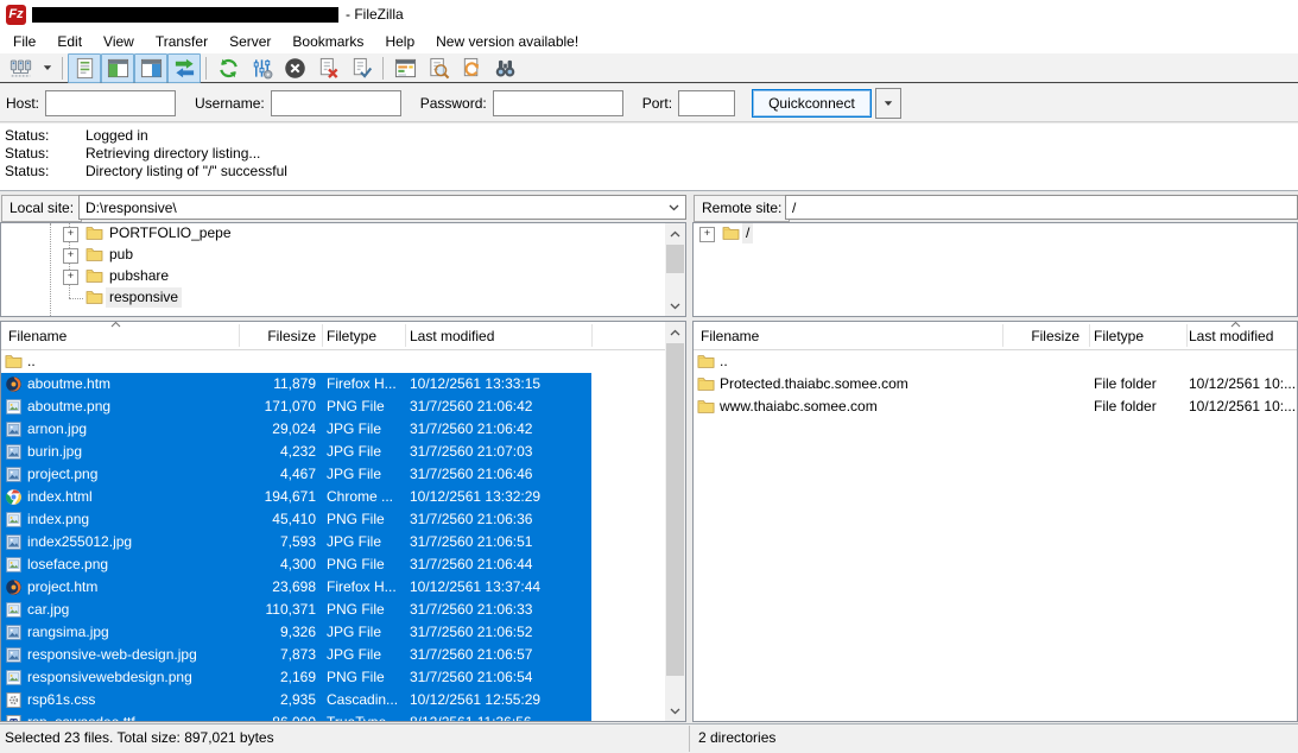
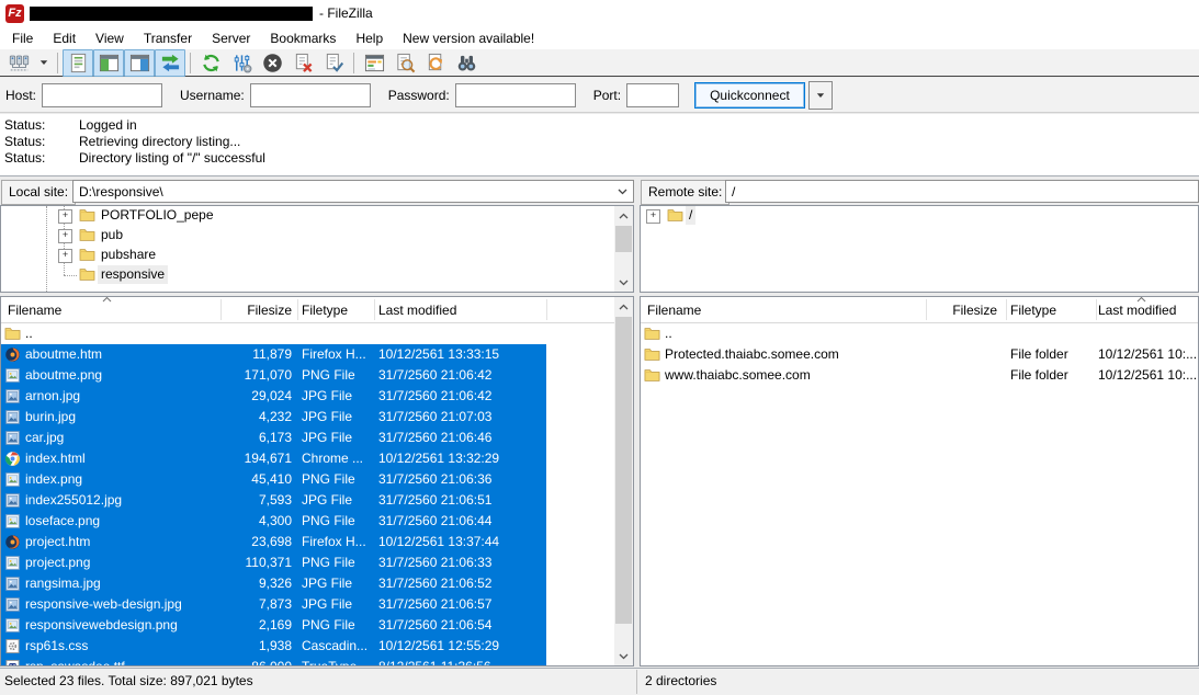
  Fz
  - FileZilla
  File
  Edit
  View
  Transfer
  Server
  Bookmarks
  Help
  New version available!
  Host:
  Username:
  Password:
  Port:
  Quickconnect
  Status:
  Logged in
  Status:
  Retrieving directory listing...
  Status:
  Directory listing of "/" successful
  Local site:
  D:\responsive\
  Remote site:
  /
  PORTFOLIO_pepe
  pub
  pubshare
  responsive
  /
  Filename
  Filesize
  Filetype
  Last modified
  ..
  aboutme.htm
  11,879
  Firefox H...
  10/12/2561 13:33:15
  aboutme.png
  171,070
  PNG File
  31/7/2560 21:06:42
  arnon.jpg
  29,024
  JPG File
  31/7/2560 21:06:42
  burin.jpg
  4,232
  JPG File
  31/7/2560 21:07:03
- project.png
+ car.jpg
- 4,467
+ 6,173
  JPG File
  31/7/2560 21:06:46
  index.html
  194,671
  Chrome ...
  10/12/2561 13:32:29
  index.png
  45,410
  PNG File
  31/7/2560 21:06:36
  index255012.jpg
  7,593
  JPG File
  31/7/2560 21:06:51
  loseface.png
  4,300
  PNG File
  31/7/2560 21:06:44
  project.htm
  23,698
  Firefox H...
  10/12/2561 13:37:44
- car.jpg
+ project.png
  110,371
  PNG File
  31/7/2560 21:06:33
  rangsima.jpg
  9,326
  JPG File
  31/7/2560 21:06:52
  responsive-web-design.jpg
  7,873
  JPG File
  31/7/2560 21:06:57
  responsivewebdesign.png
  2,169
  PNG File
  31/7/2560 21:06:54
  rsp61s.css
- 2,935
+ 1,938
  Cascadin...
  10/12/2561 12:55:29
  Filename
  Filesize
  Filetype
  Last modified
  ..
  Protected.thaiabc.somee.com
  File folder
  10/12/2561 10:...
  www.thaiabc.somee.com
  File folder
  10/12/2561 10:...
  Selected 23 files. Total size: 897,021 bytes
  2 directories
